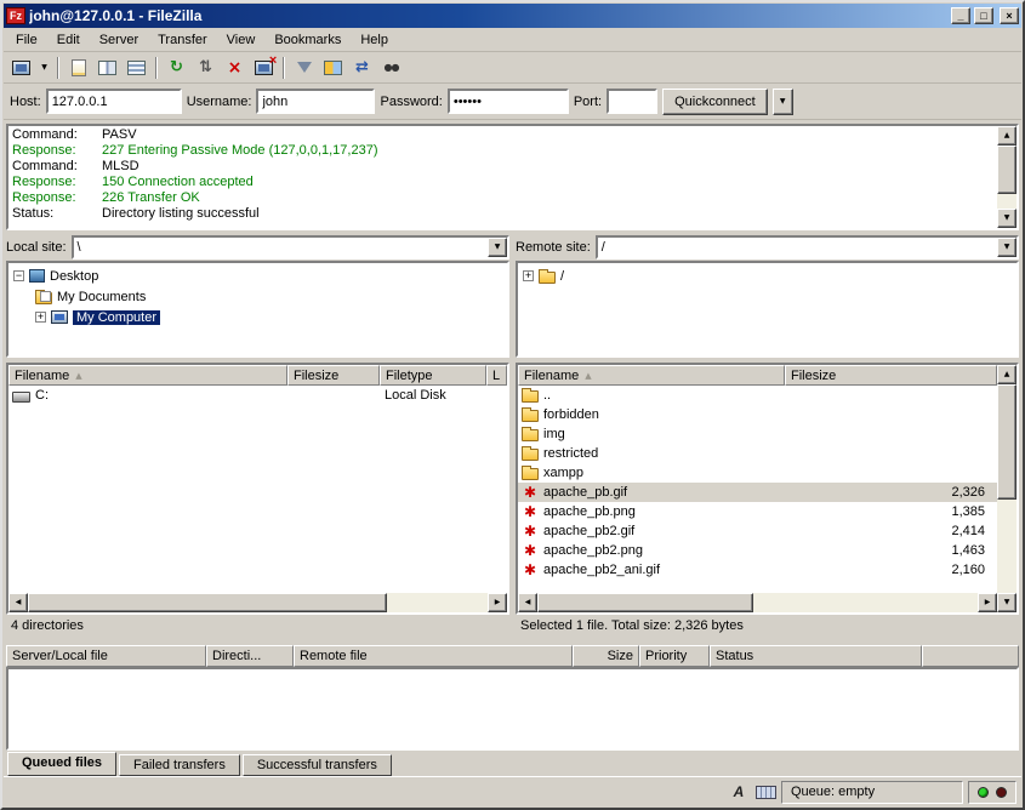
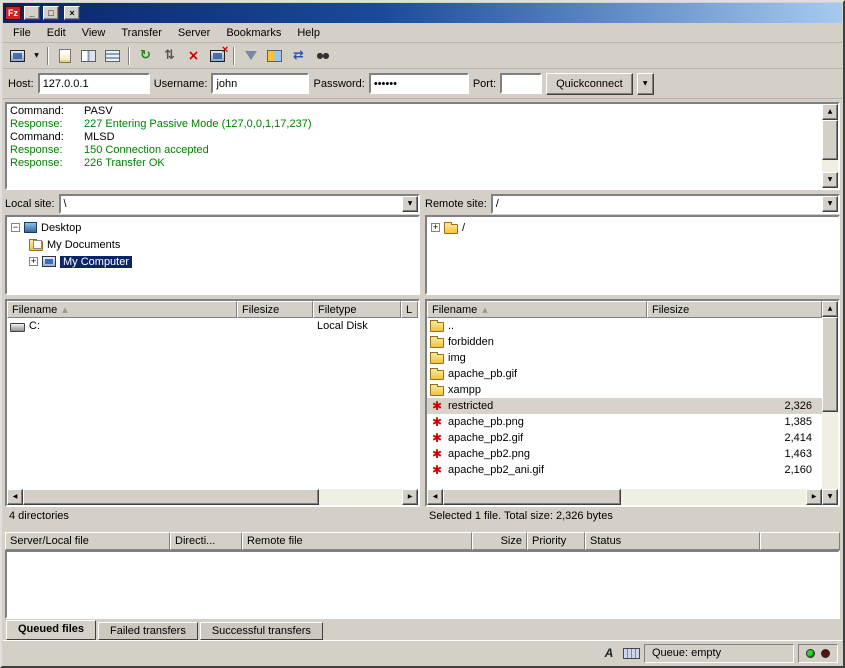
  Fz
- john@127.0.0.1 - FileZilla
  _
  □
  ×
  File
  Edit
- Server
+ View
  Transfer
- View
+ Server
  Bookmarks
  Help
  ↻
  ⇅
  ×
  ⇄
  ●●
  Host:
  127.0.0.1
  Username:
  john
  Password:
  ••••••
  Port:
  Quickconnect
  Command:
  PASV
  Response:
  227 Entering Passive Mode (127,0,0,1,17,237)
  Command:
  MLSD
  Response:
  150 Connection accepted
  Response:
  226 Transfer OK
- Status:
- Directory listing successful
  Local site:
  \
  −
  Desktop
  My Documents
  +
  My Computer
  Filename
  ▲
  Filesize
  Filetype
  L
  C:
  Local Disk
  4 directories
  Remote site:
  /
  +
  /
  Filename
  ▲
  Filesize
  ..
  forbidden
  img
- restricted
+ apache_pb.gif
  xampp
  ✱
- apache_pb.gif
+ restricted
  2,326
  ✱
  apache_pb.png
  1,385
  ✱
  apache_pb2.gif
  2,414
  ✱
  apache_pb2.png
  1,463
  ✱
  apache_pb2_ani.gif
  2,160
  Selected 1 file. Total size: 2,326 bytes
  Server/Local file
  Directi...
  Remote file
  Size
  Priority
  Status
  Queued files
  Failed transfers
  Successful transfers
  A
  Queue: empty
